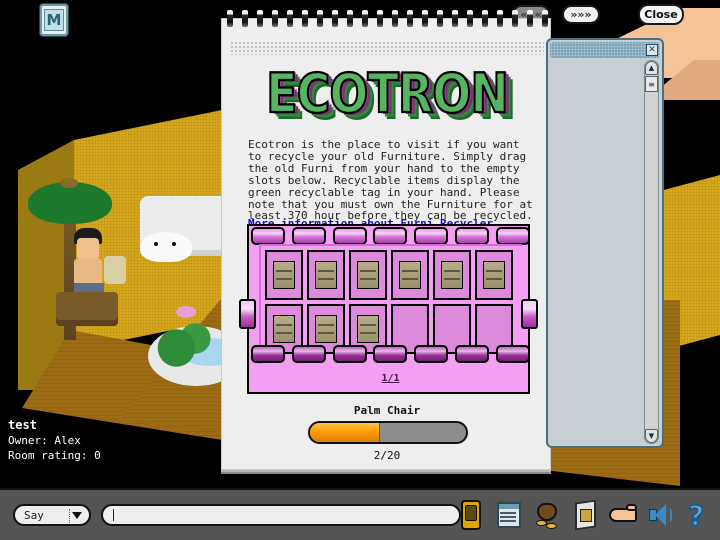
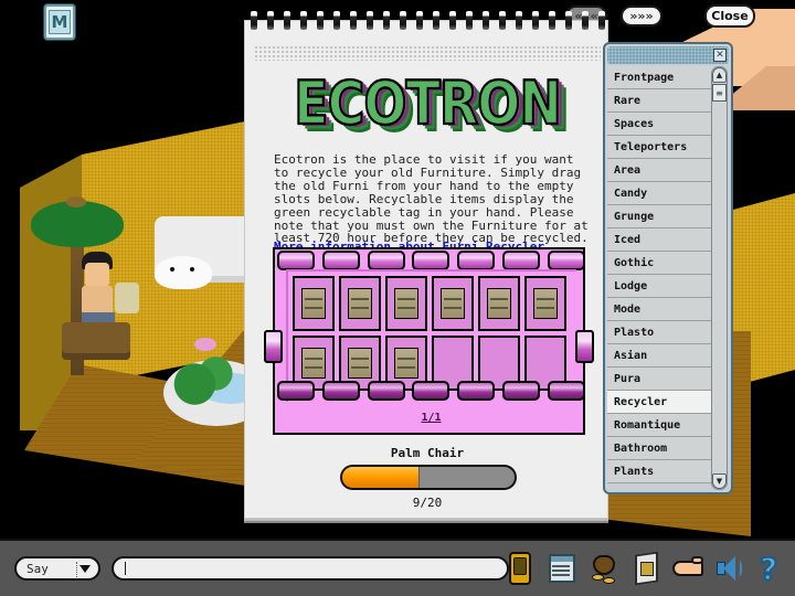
  M
  »»»
  Close
- test
- Owner: Alex
- Room rating: 0
  ECOTRON
- Ecotron is the place to visit if you want to recycle your old Furniture. Simply drag the old Furni from your hand to the empty slots below. Recyclable items display the green recyclable tag in your hand. Please note that you must own the Furniture for at least 370 hour before they can be recycled.
+ Ecotron is the place to visit if you want to recycle your old Furniture. Simply drag the old Furni from your hand to the empty slots below. Recyclable items display the green recyclable tag in your hand. Please note that you must own the Furniture for at least 720 hour before they can be recycled.
  1/1
  Palm Chair
- 2/20
+ 9/20
  ✕
+ Frontpage
+ Rare
+ Spaces
+ Teleporters
+ Area
+ Candy
+ Grunge
+ Iced
+ Gothic
+ Lodge
+ Mode
+ Plasto
+ Asian
+ Pura
+ Recycler
+ Romantique
+ Bathroom
+ Plants
  ▲
  ≡
  ▼
  Say
  ?
